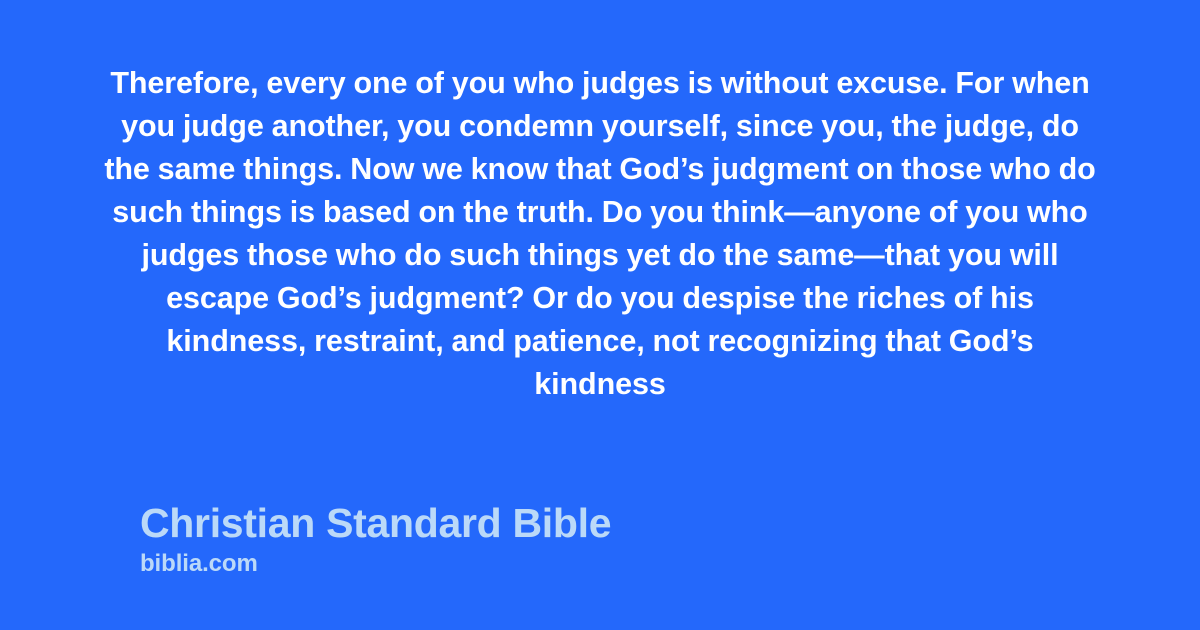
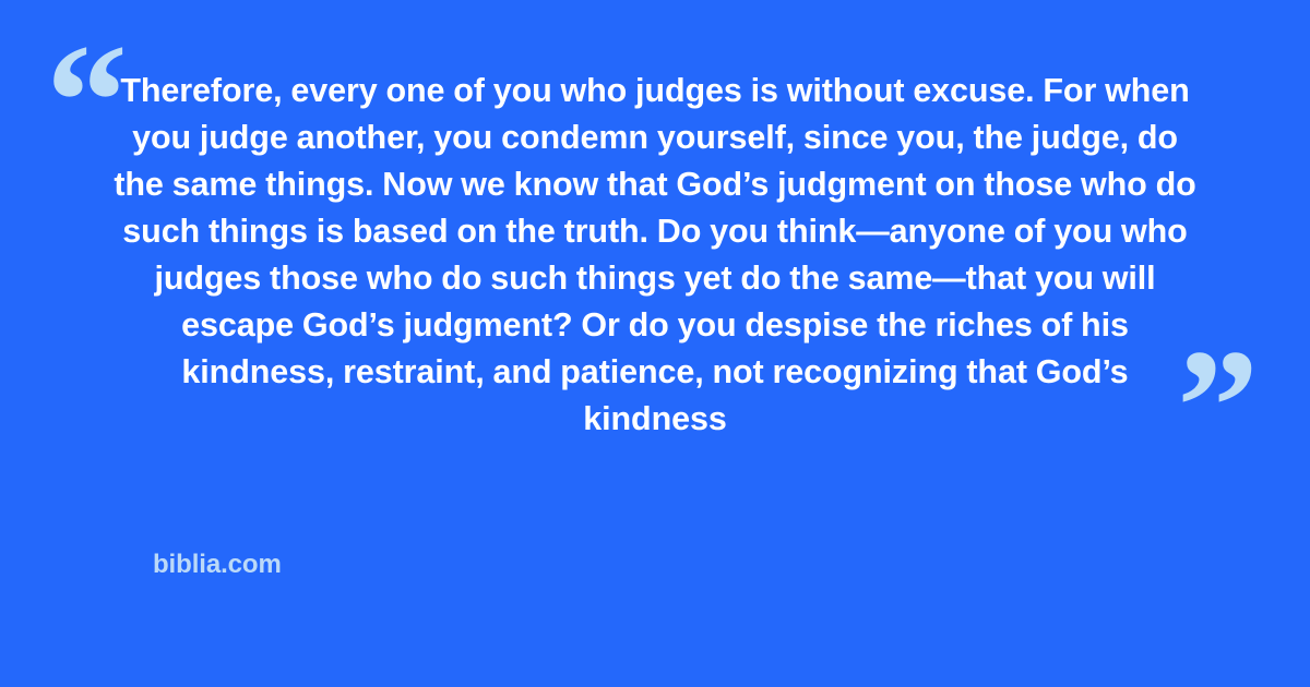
+ “
+ ”
  Therefore, every one of you who judges is without excuse. For when you judge another, you condemn yourself, since you, the judge, do the same things. Now we know that God’s judgment on those who do such things is based on the truth. Do you think—anyone of you who judges those who do such things yet do the same—that you will escape God’s judgment? Or do you despise the riches of his kindness, restraint, and patience, not recognizing that God’s kindness
- Christian Standard Bible
  biblia.com
